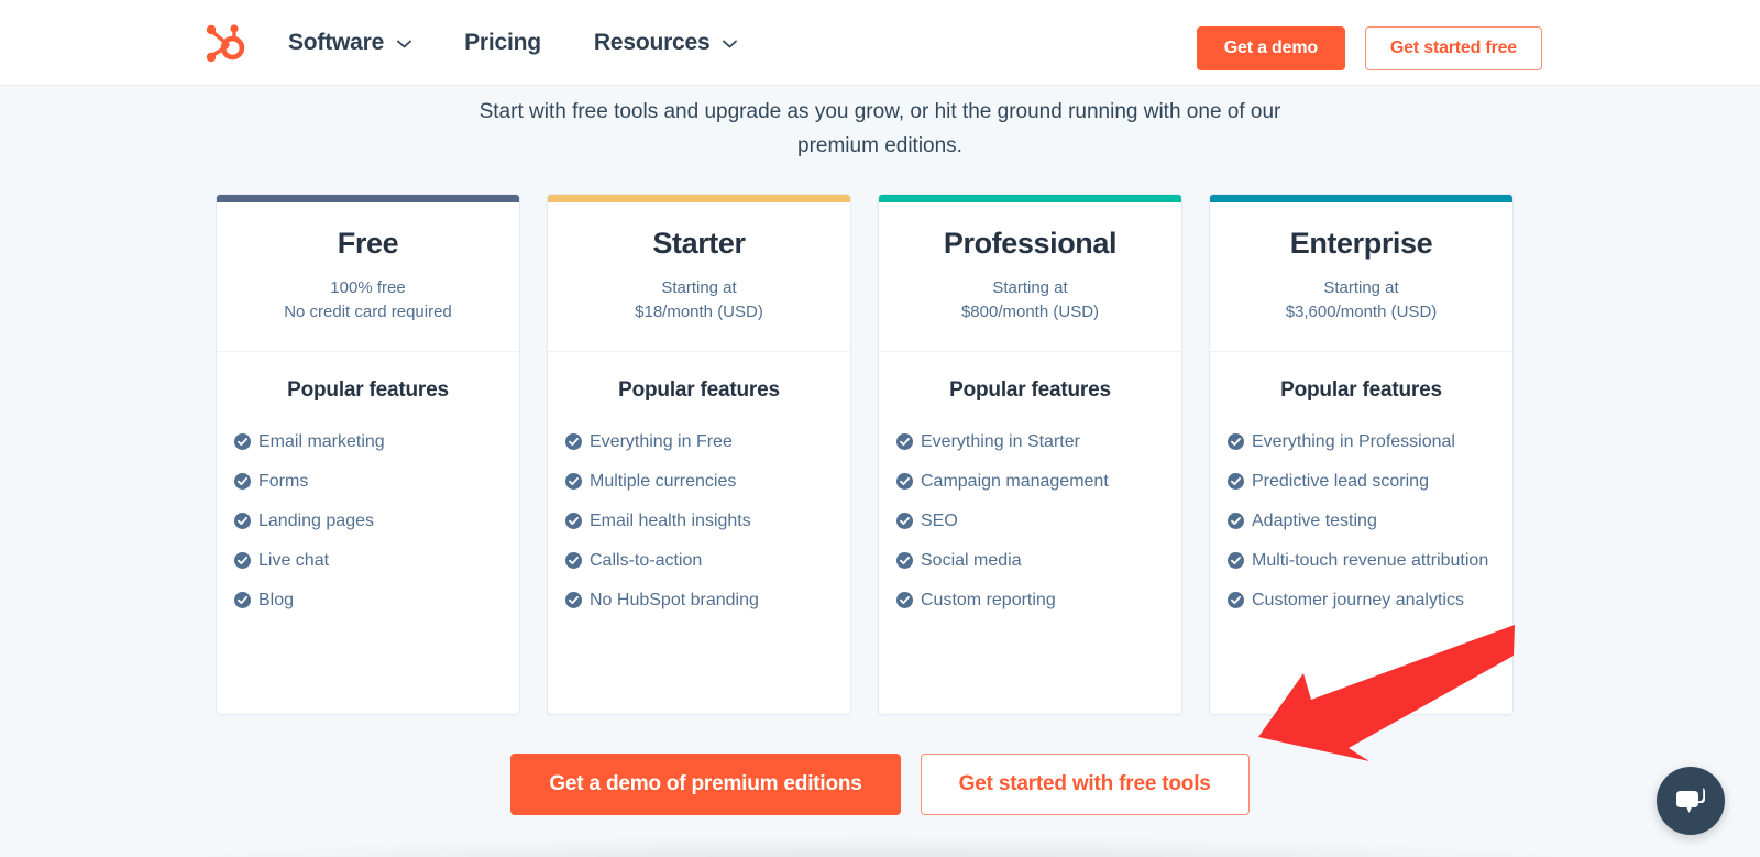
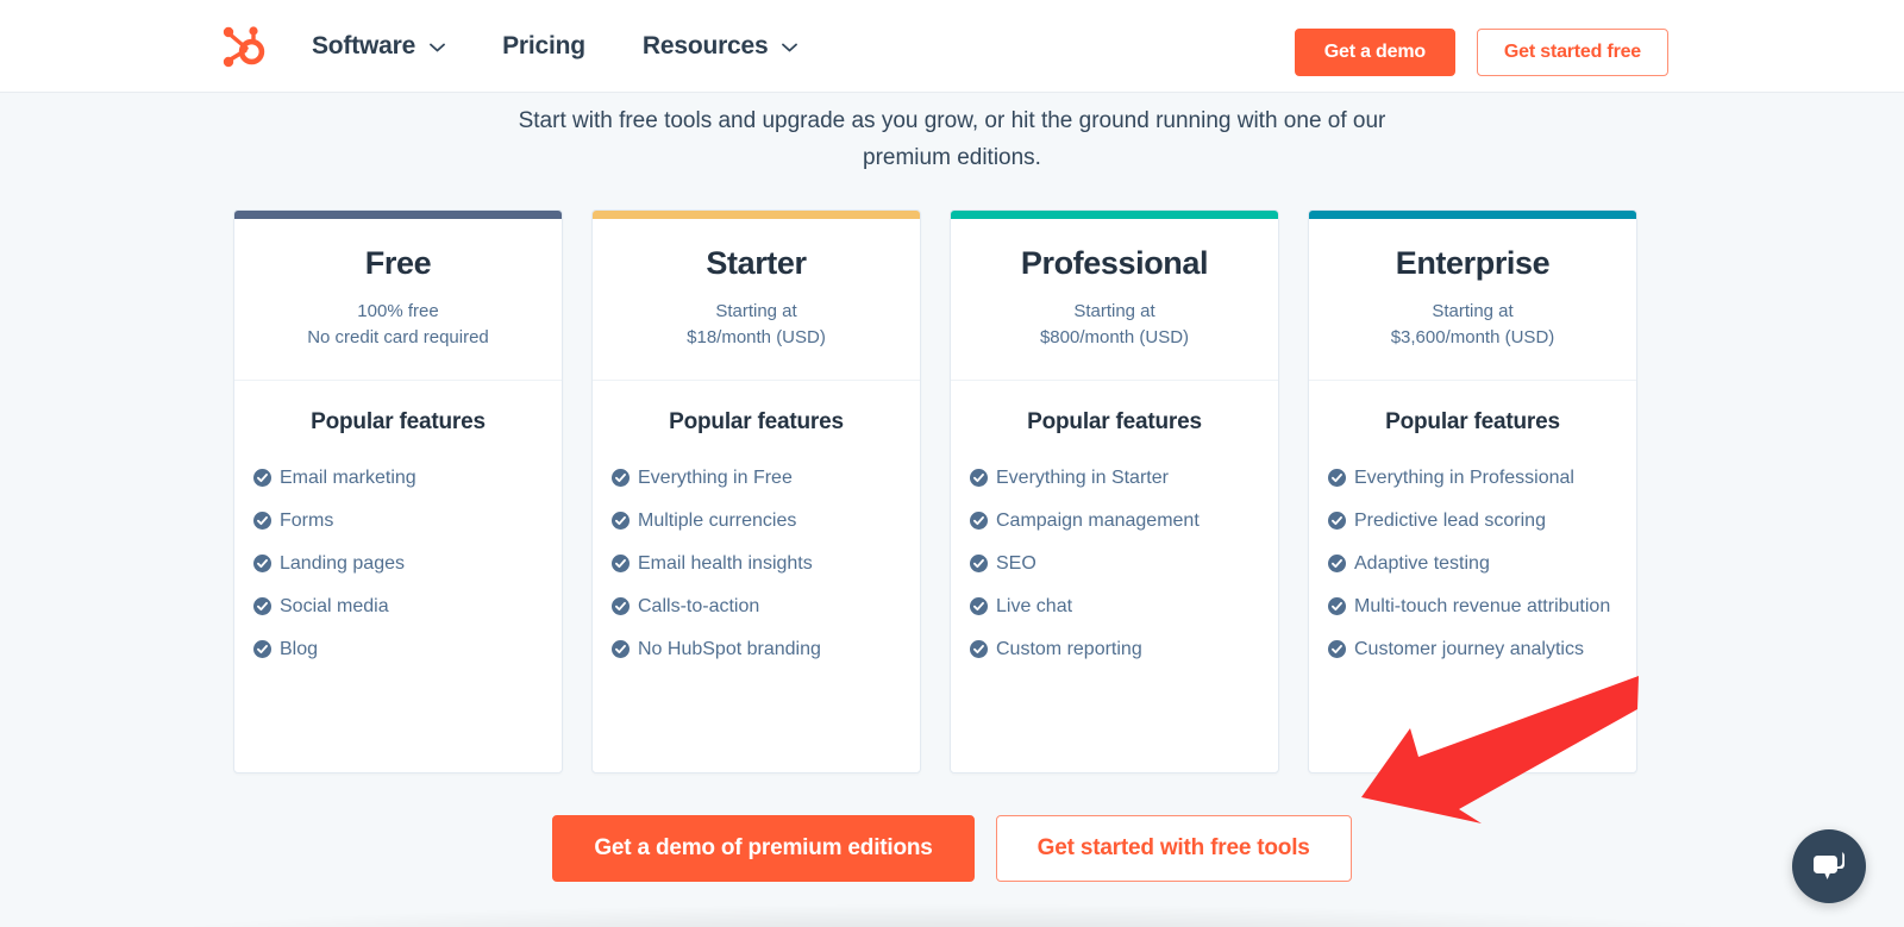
  Software
  Pricing
  Resources
  Get a demo
  Get started free
  Start with free tools and upgrade as you grow, or hit the ground running with one of our premium editions.
  Free
  100% free
  No credit card required
  Popular features
  Email marketing
  Forms
  Landing pages
- Live chat
+ Social media
  Blog
  Starter
  Starting at
  $18/month (USD)
  Popular features
  Everything in Free
  Multiple currencies
  Email health insights
  Calls-to-action
  No HubSpot branding
  Professional
  Starting at
  $800/month (USD)
  Popular features
  Everything in Starter
  Campaign management
  SEO
- Social media
+ Live chat
  Custom reporting
  Enterprise
  Starting at
  $3,600/month (USD)
  Popular features
  Everything in Professional
  Predictive lead scoring
  Adaptive testing
  Multi-touch revenue attribution
  Customer journey analytics
  Get a demo of premium editions
  Get started with free tools
